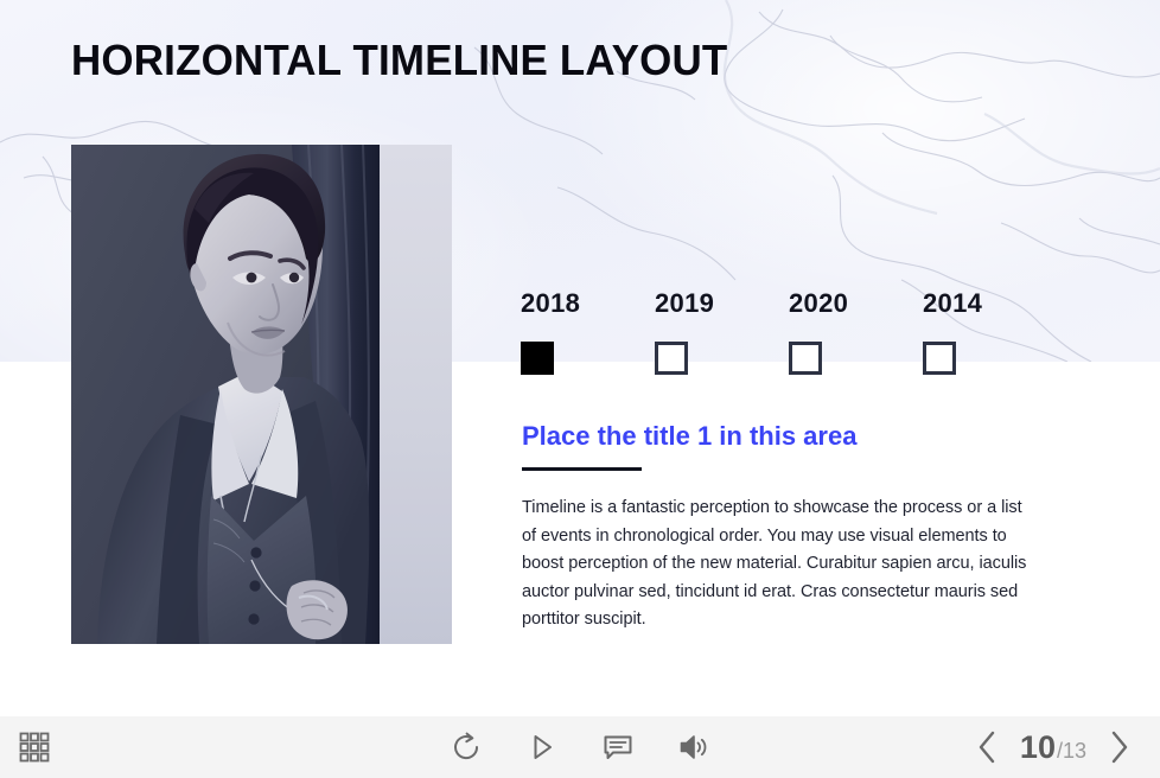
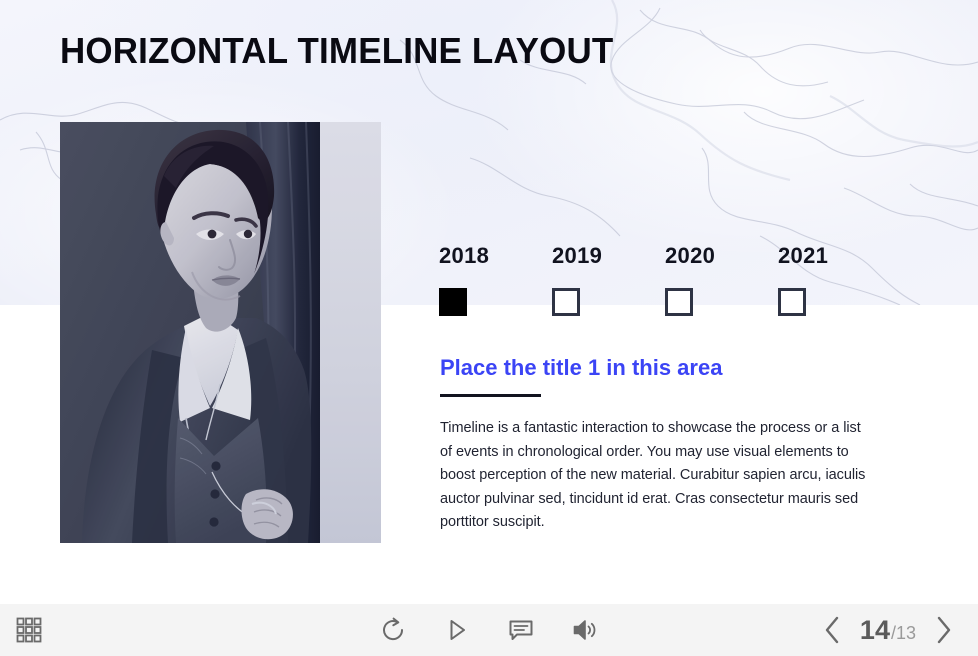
  HORIZONTAL TIMELINE LAYOUT
  2018
  2019
  2020
- 2014
+ 2021
  Place the title 1 in this area
- Timeline is a fantastic perception to showcase the process or a list of events in chronological order. You may use visual elements to boost perception of the new material. Curabitur sapien arcu, iaculis auctor pulvinar sed, tincidunt id erat. Cras consectetur mauris sed porttitor suscipit.
+ Timeline is a fantastic interaction to showcase the process or a list of events in chronological order. You may use visual elements to boost perception of the new material. Curabitur sapien arcu, iaculis auctor pulvinar sed, tincidunt id erat. Cras consectetur mauris sed porttitor suscipit.
- 10
+ 14
  /13
